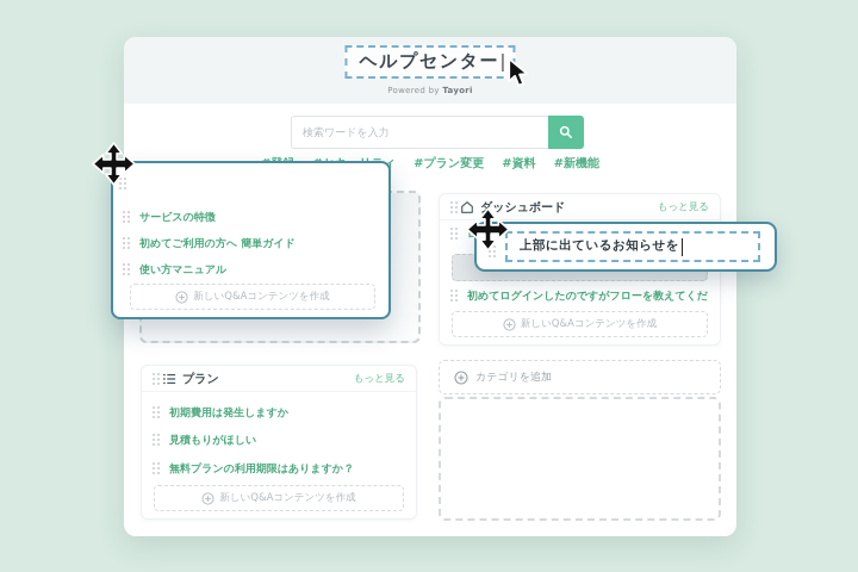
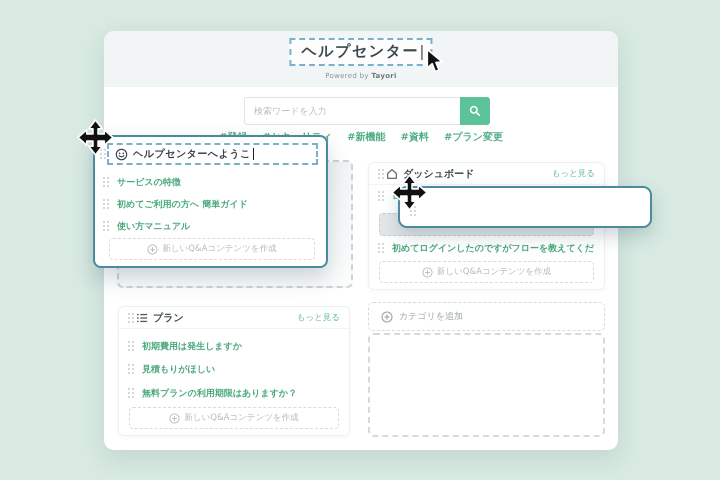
  ヘルプセンター
  Powered by Tayori
  検索ワードを入力
- #プラン変更
+ #新機能
  #資料
- #新機能
+ #プラン変更
  ダッシュボード
  もっと見る
  初めてログインしたのですがフローを教えてくだ
  新しいQ&Aコンテンツを作成
  プラン
  もっと見る
  初期費用は発生しますか
  見積もりがほしい
  無料プランの利用期限はありますか？
  新しいQ&Aコンテンツを作成
  カテゴリを追加
+ ヘルプセンターへようこ
  サービスの特徴
  初めてご利用の方へ 簡単ガイド
  使い方マニュアル
  新しいQ&Aコンテンツを作成
- 上部に出ているお知らせを
